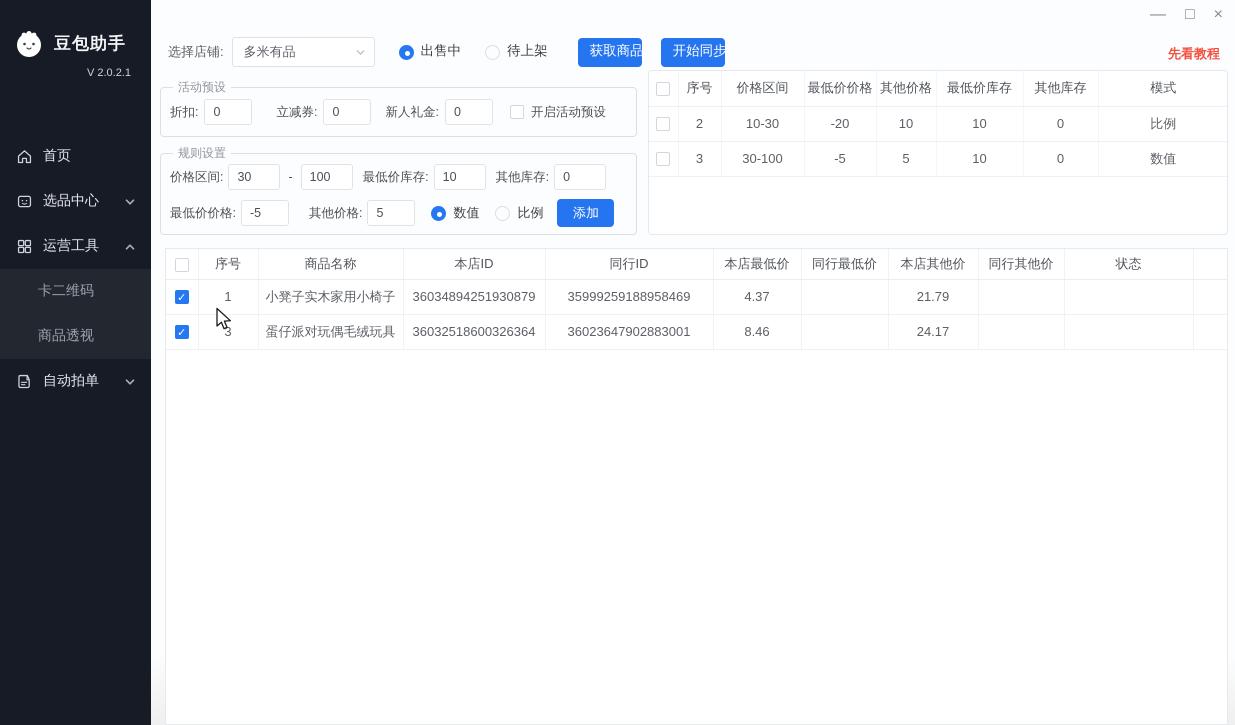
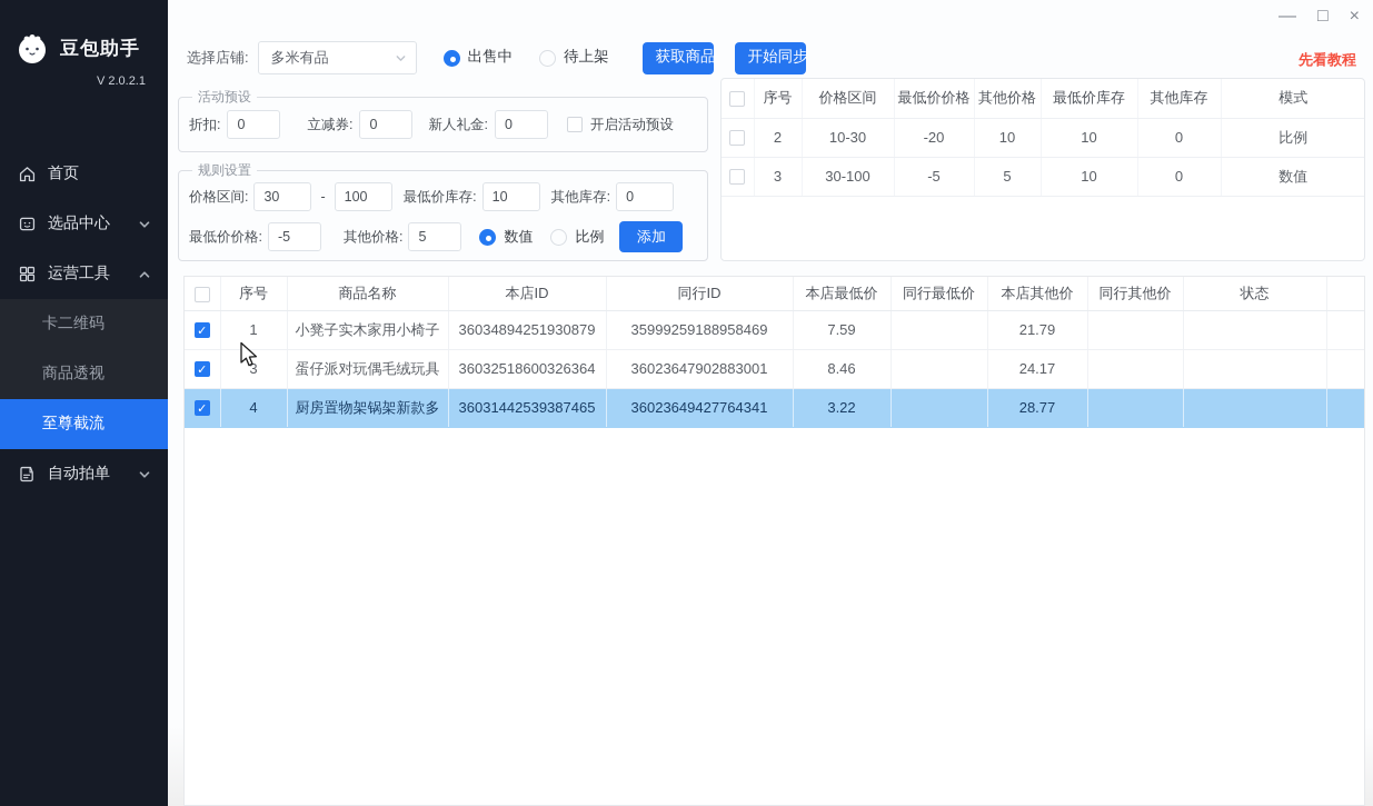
  豆包助手
  V 2.0.2.1
  首页
  选品中心
  运营工具
  卡二维码
  商品透视
+ 至尊截流
  自动拍单
  —
  □
  ×
  先看教程
  选择店铺:
  多米有品
  出售中
  待上架
  获取商品
  开始同步
  活动预设
  折扣:
  0
  立减券:
  0
  新人礼金:
  0
  开启活动预设
  规则设置
  价格区间:
  30
  -
  100
  最低价库存:
  10
  其他库存:
  0
  最低价价格:
  -5
  其他价格:
  5
  数值
  比例
  添加
  	序号	价格区间	最低价价格	其他价格	最低价库存	其他库存	模式
  	2	10-30	-20	10	10	0	比例
  	3	30-100	-5	5	10	0	数值
  	序号	商品名称	本店ID	同行ID	本店最低价	同行最低价	本店其他价	同行其他价	状态
- 	1	小凳子实木家用小椅子	36034894251930879	35999259188958469	4.37		21.79
+ 	1	小凳子实木家用小椅子	36034894251930879	35999259188958469	7.59		21.79
  	3	蛋仔派对玩偶毛绒玩具	36032518600326364	36023647902883001	8.46		24.17
+ 	4	厨房置物架锅架新款多	36031442539387465	36023649427764341	3.22		28.77
